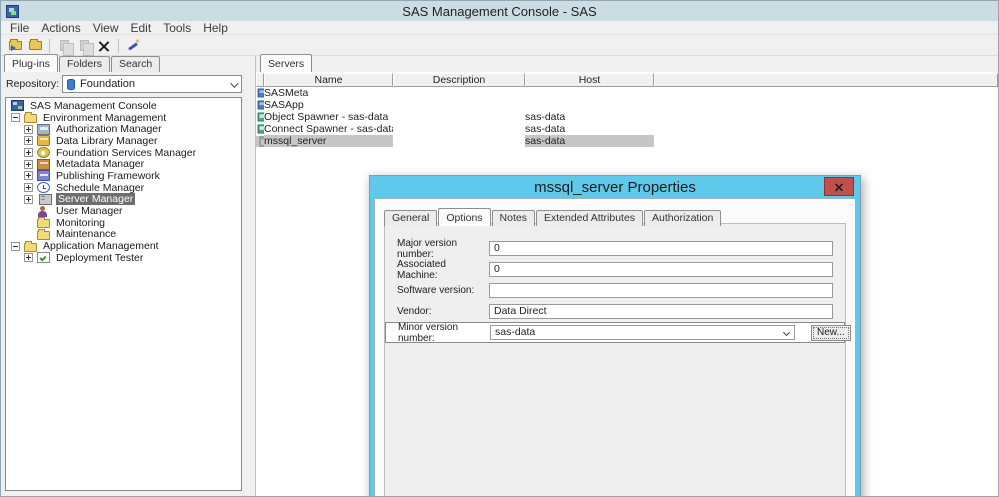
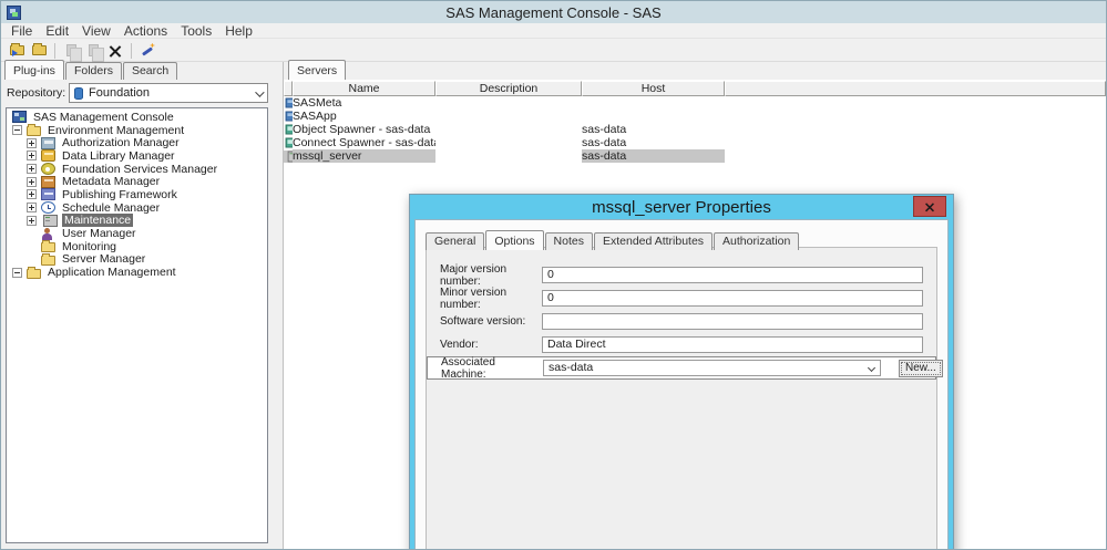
  SAS Management Console - SAS
  File
- Actions
+ Edit
  View
- Edit
+ Actions
  Tools
  Help
  Plug-ins
  Folders
  Search
  Repository:
  Foundation
  SAS Management Console
  Environment Management
  Authorization Manager
  Data Library Manager
  Foundation Services Manager
  Metadata Manager
  Publishing Framework
  Schedule Manager
- Server Manager
+ Maintenance
  User Manager
  Monitoring
- Maintenance
+ Server Manager
  Application Management
- Deployment Tester
  Servers
  Name
  Description
  Host
  SASMeta
  SASApp
  Object Spawner - sas-data
  sas-data
  Connect Spawner - sas-dat
  sas-data
  mssql_server
  sas-data
  mssql_server Properties
  General
  Options
  Notes
  Extended Attributes
  Authorization
  Major version number:
  0
- Associated Machine:
+ Minor version number:
  0
  Software version:
  Vendor:
  Data Direct
- Minor version number:
+ Associated Machine:
  sas-data
  New...
